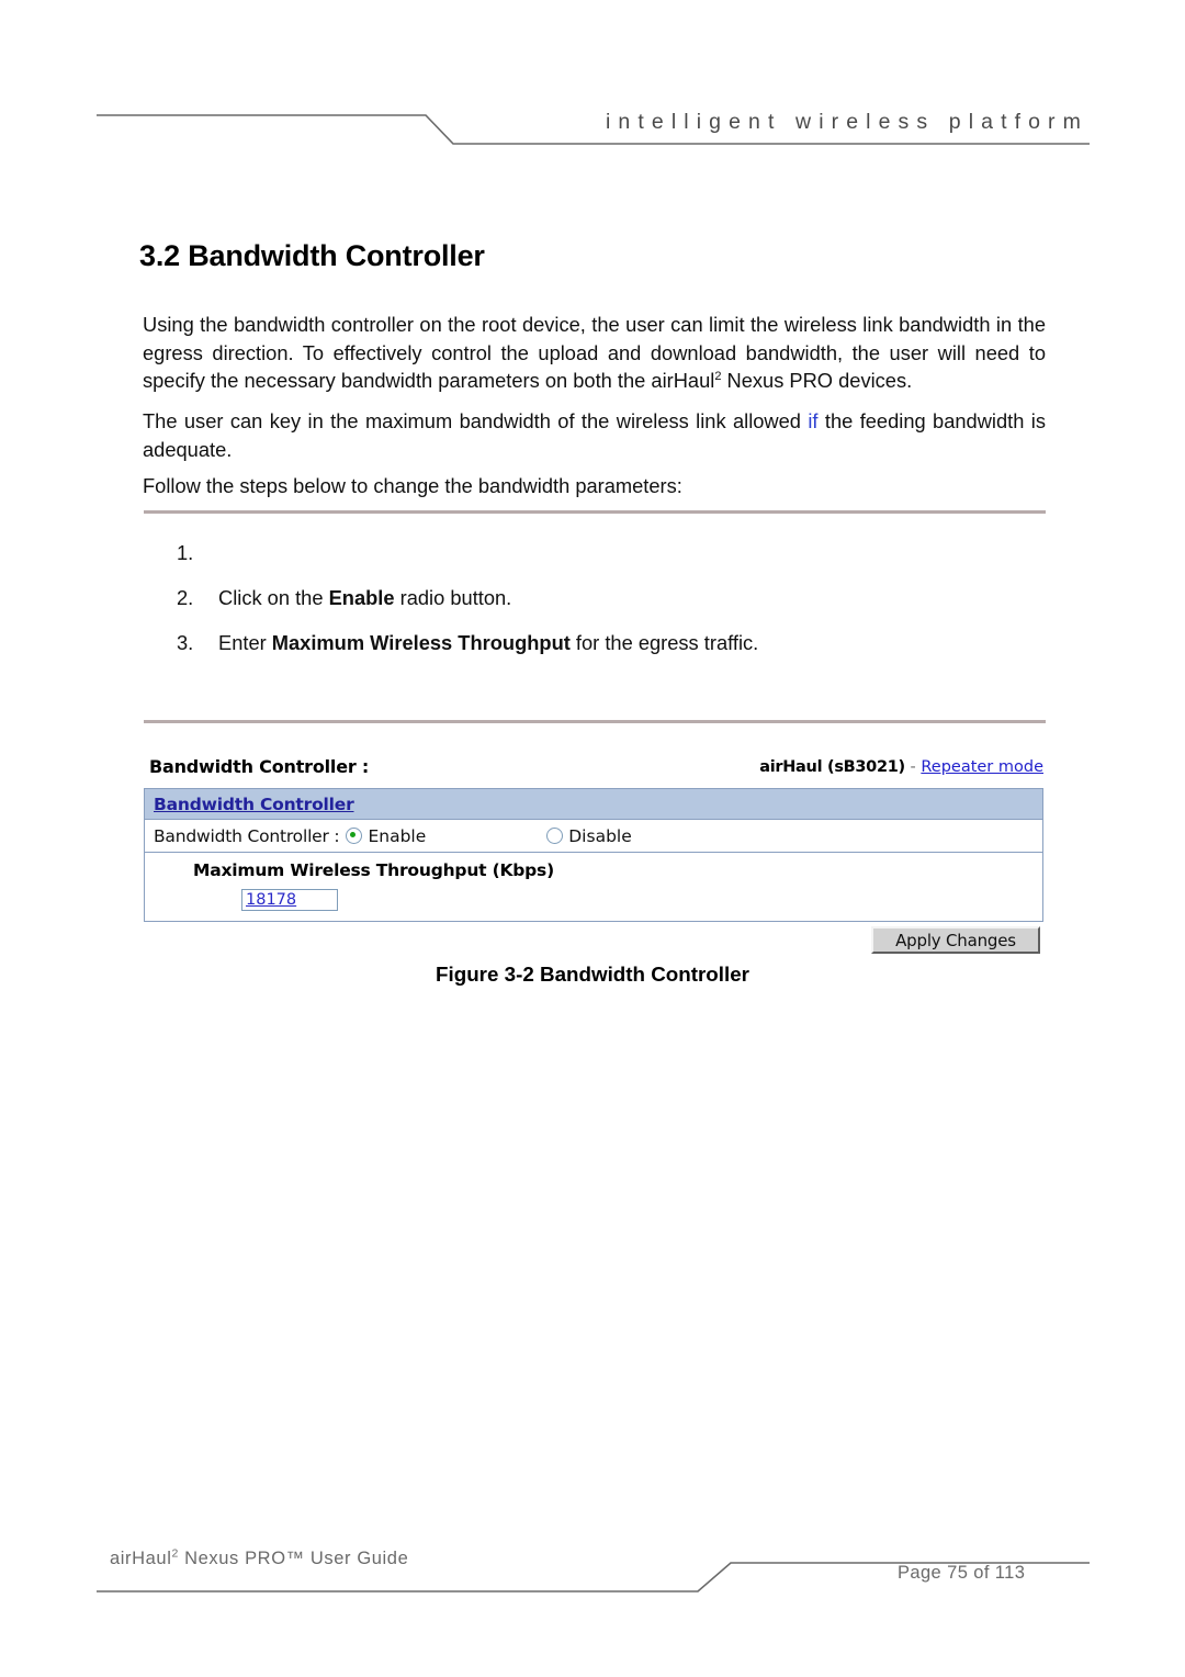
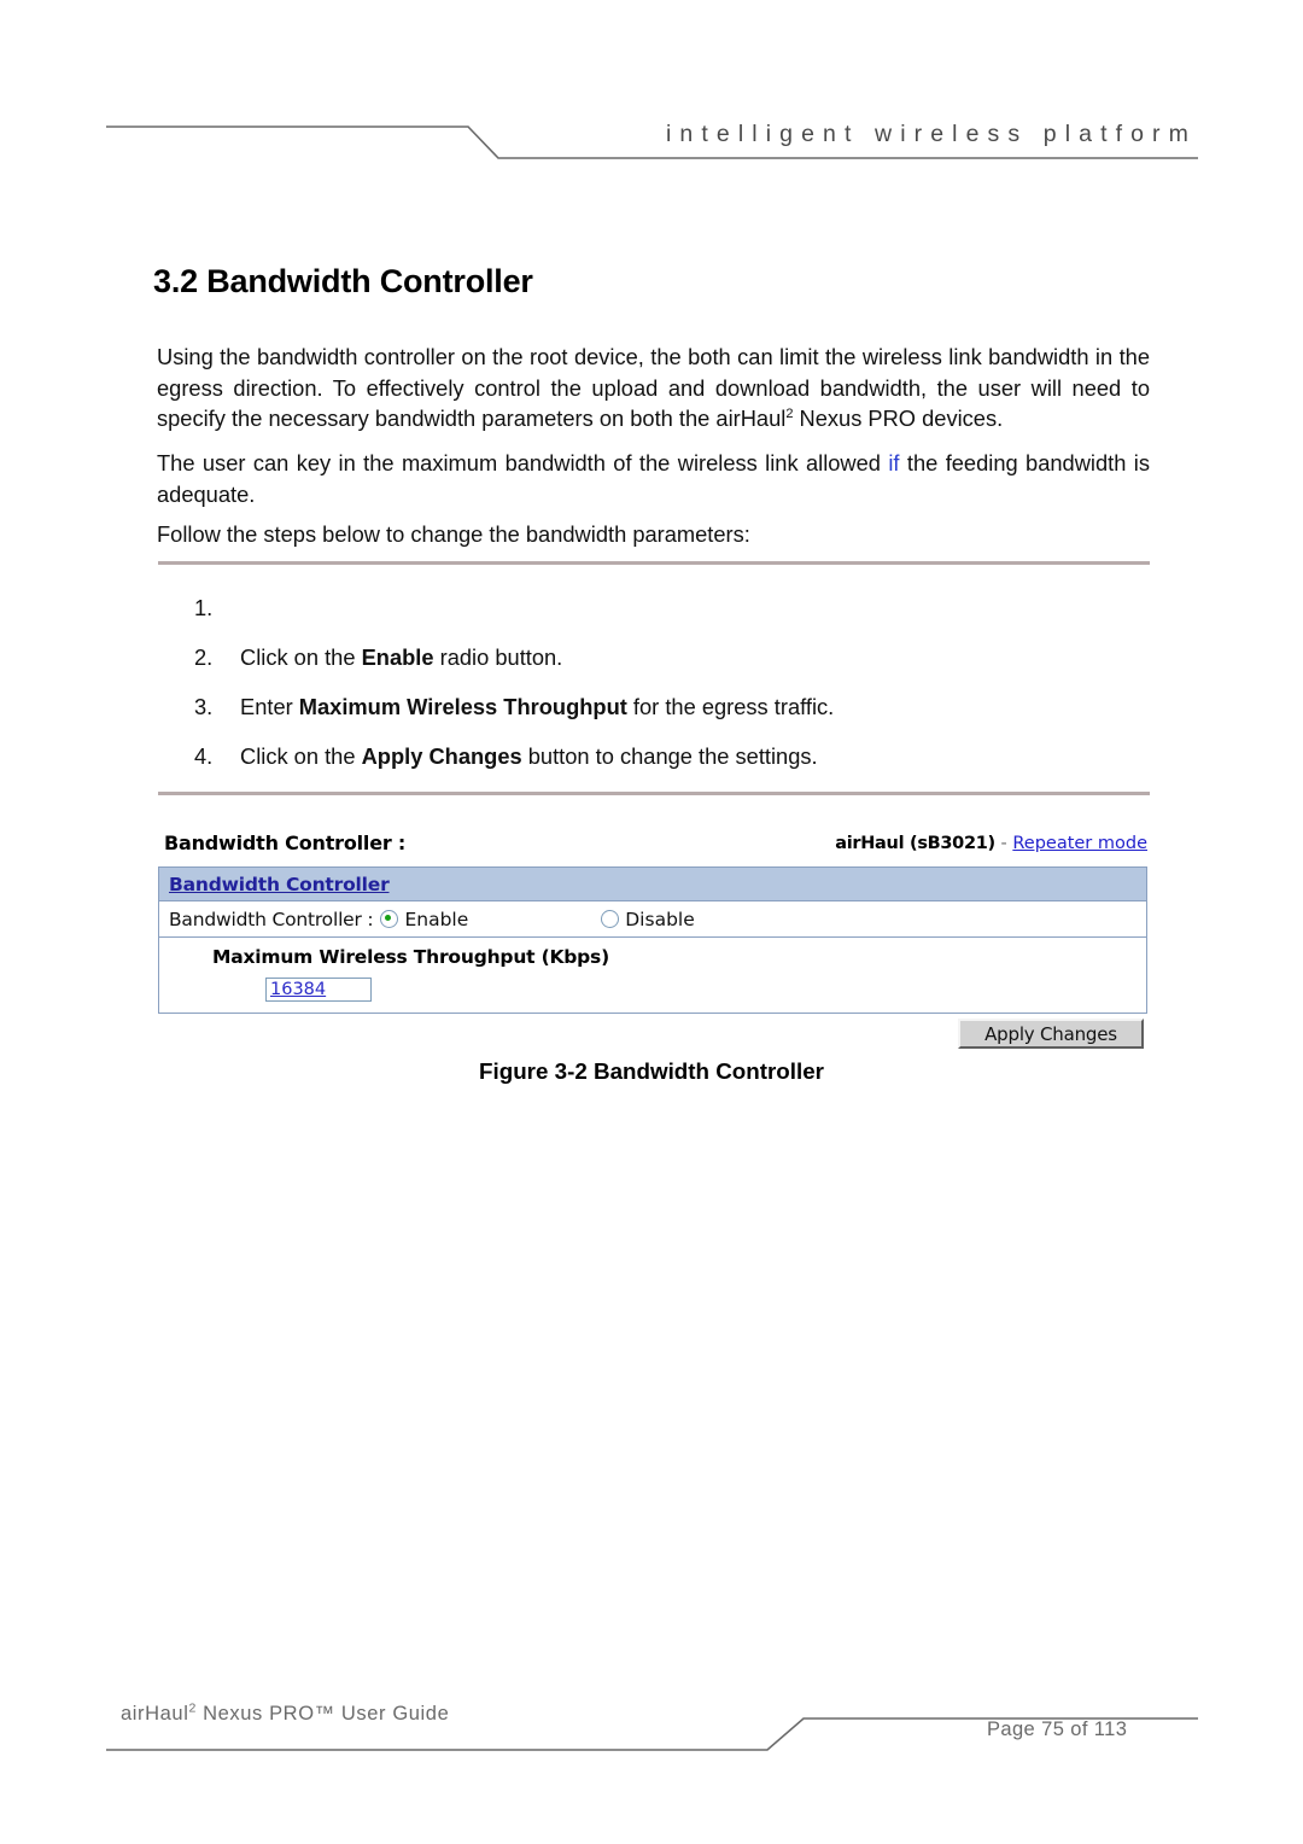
  intelligent wireless platform
  3.2 Bandwidth Controller
- Using the bandwidth controller on the root device, the user can limit the wireless link bandwidth in the egress direction. To effectively control the upload and download bandwidth, the user will need to specify the necessary bandwidth parameters on both the airHaul2 Nexus PRO devices.
+ Using the bandwidth controller on the root device, the both can limit the wireless link bandwidth in the egress direction. To effectively control the upload and download bandwidth, the user will need to specify the necessary bandwidth parameters on both the airHaul2 Nexus PRO devices.
  The user can key in the maximum bandwidth of the wireless link allowed if the feeding bandwidth is adequate.
  Follow the steps below to change the bandwidth parameters:
  1.
  2.
  Click on the Enable radio button.
  3.
  Enter Maximum Wireless Throughput for the egress traffic.
+ 4.
+ Click on the Apply Changes button to change the settings.
  Bandwidth Controller :
  airHaul (sB3021) - Repeater mode
  Bandwidth Controller
  Bandwidth Controller :
  Enable
  Disable
  Maximum Wireless Throughput (Kbps)
- 18178
+ 16384
  Apply Changes
  Figure 3-2 Bandwidth Controller
  airHaul2 Nexus PRO™ User Guide
  Page 75 of 113
